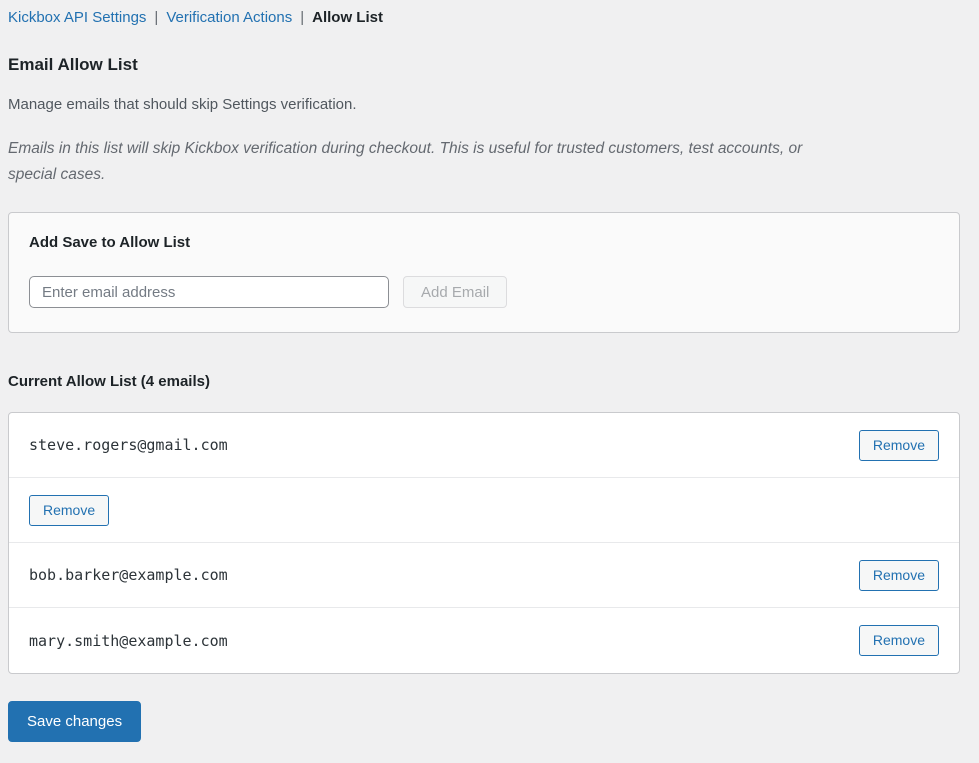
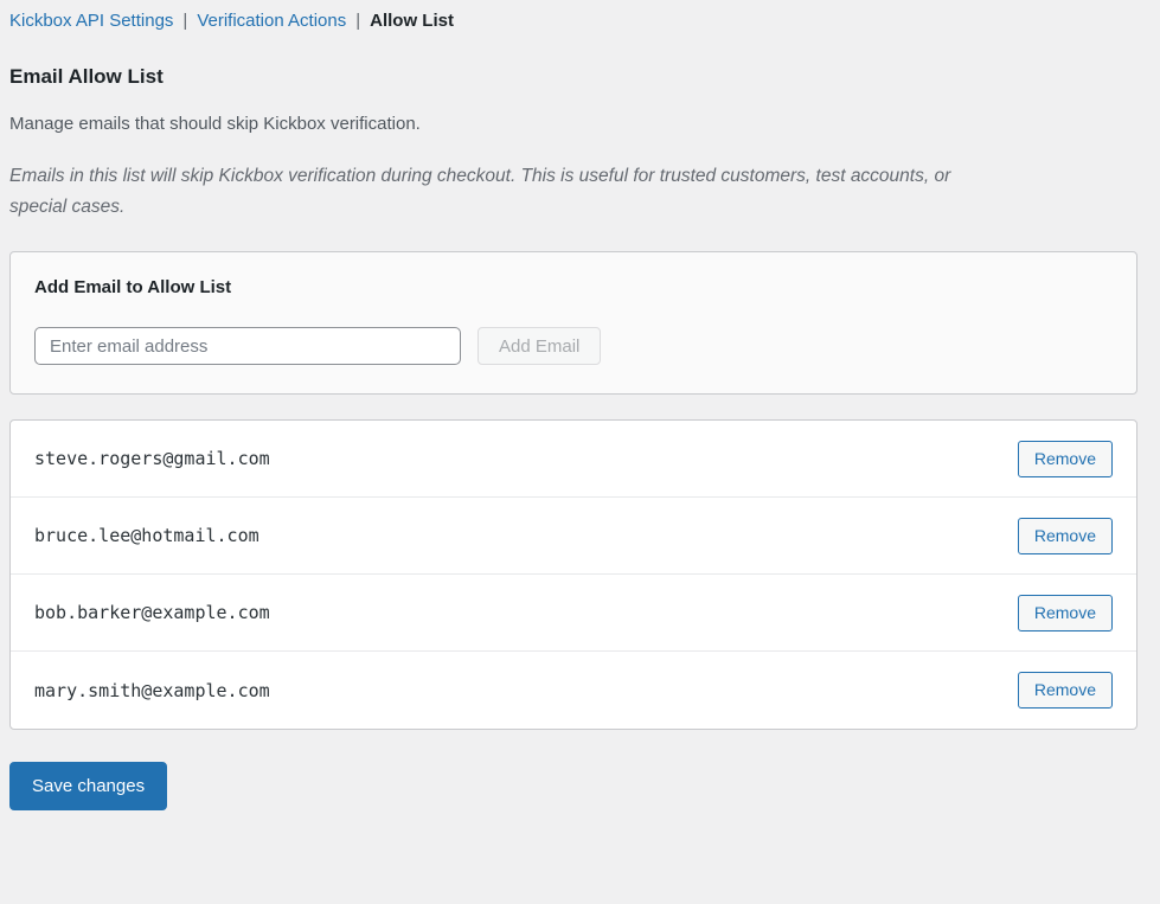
  Kickbox API Settings | Verification Actions | Allow List
  Email Allow List
- Manage emails that should skip Settings verification.
+ Manage emails that should skip Kickbox verification.
  Emails in this list will skip Kickbox verification during checkout. This is useful for trusted customers, test accounts, or
  special cases.
- Add Save to Allow List
+ Add Email to Allow List
  Enter email address
  Add Email
- Current Allow List (4 emails)
  steve.rogers@gmail.com
  Remove
+ bruce.lee@hotmail.com
  Remove
  bob.barker@example.com
  Remove
  mary.smith@example.com
  Remove
  Save changes
